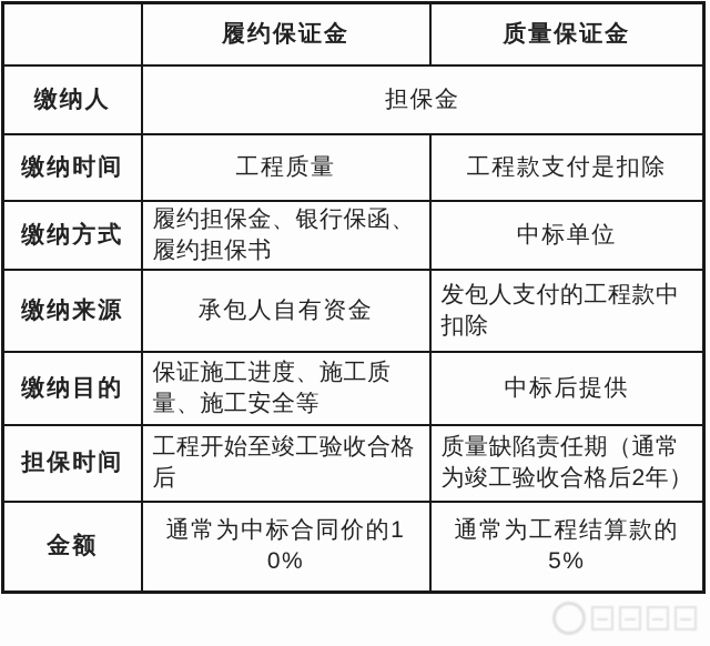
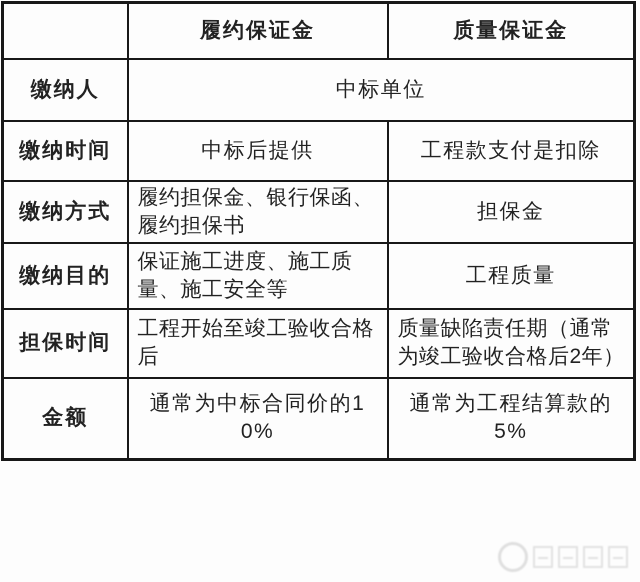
  	履约保证金	质量保证金
- 缴纳人	担保金
+ 缴纳人	中标单位
- 缴纳时间	工程质量	工程款支付是扣除
+ 缴纳时间	中标后提供	工程款支付是扣除
- 缴纳方式	履约担保金、银行保函、履约担保书	中标单位
+ 缴纳方式	履约担保金、银行保函、履约担保书	担保金
- 缴纳来源	承包人自有资金	发包人支付的工程款中扣除
- 缴纳目的	保证施工进度、施工质量、施工安全等	中标后提供
+ 缴纳目的	保证施工进度、施工质量、施工安全等	工程质量
  担保时间	工程开始至竣工验收合格后	质量缺陷责任期（通常为竣工验收合格后2年）
  金额	通常为中标合同价的10%	通常为工程结算款的5%
